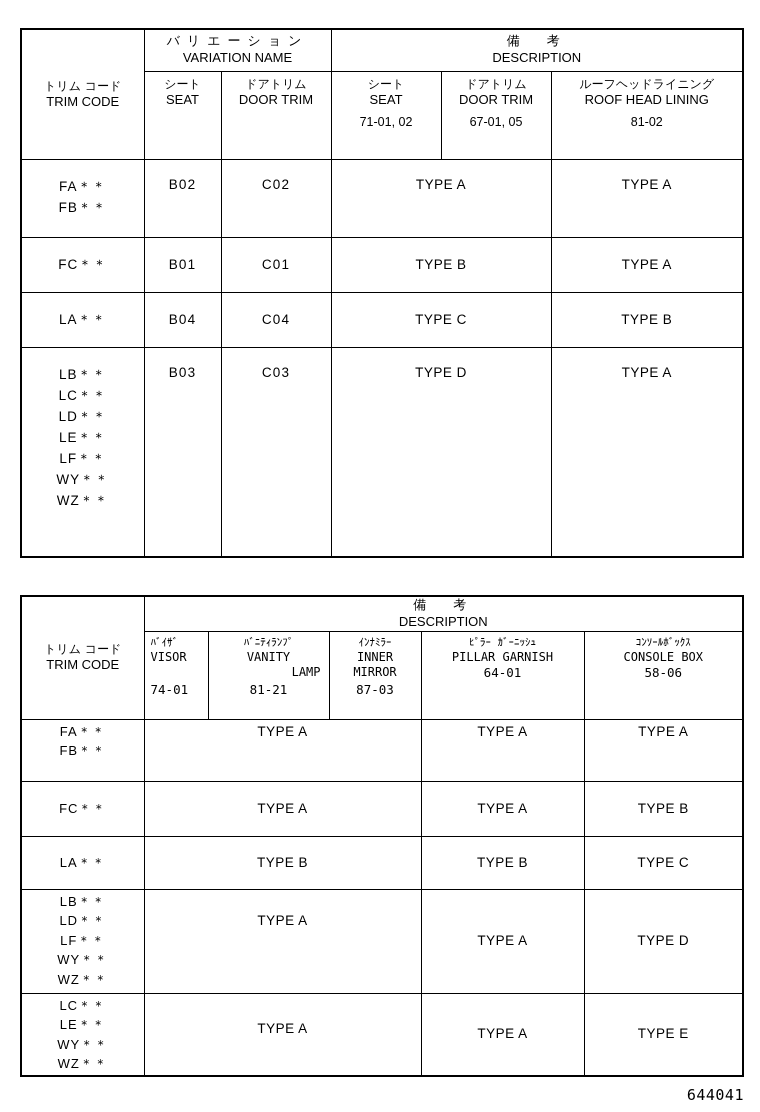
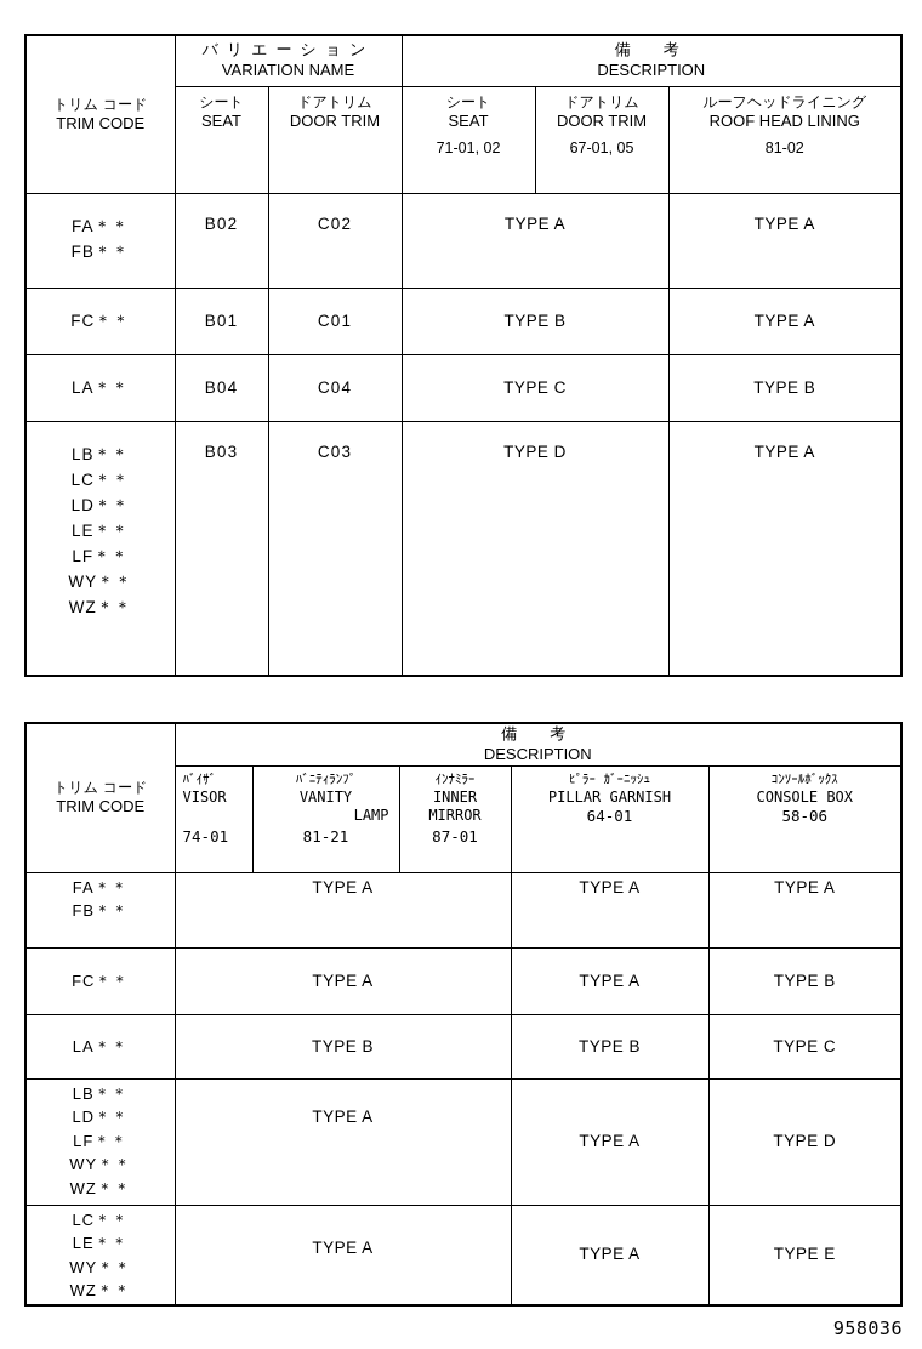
  トリム コード TRIM CODE	バリエーション VARIATION NAME	備 考 DESCRIPTION
  シート SEAT	ドアトリム DOOR TRIM	シート SEAT 71-01, 02	ドアトリム DOOR TRIM 67-01, 05	ルーフヘッドライニング ROOF HEAD LINING 81-02
  FA＊＊ FB＊＊	B02	C02	TYPE A	TYPE A
  FC＊＊	B01	C01	TYPE B	TYPE A
  LA＊＊	B04	C04	TYPE C	TYPE B
  LB＊＊ LC＊＊ LD＊＊ LE＊＊ LF＊＊ WY＊＊ WZ＊＊	B03	C03	TYPE D	TYPE A
  トリム コード TRIM CODE	備 考 DESCRIPTION
- ﾊﾞｲｻﾞ VISOR 74-01	ﾊﾞﾆﾃｨﾗﾝﾌﾟ VANITY LAMP 81-21	ｲﾝﾅﾐﾗｰ INNER MIRROR 87-03	ﾋﾟﾗｰ ｶﾞｰﾆｯｼｭ PILLAR GARNISH 64-01	ｺﾝｿｰﾙﾎﾞｯｸｽ CONSOLE BOX 58-06
+ ﾊﾞｲｻﾞ VISOR 74-01	ﾊﾞﾆﾃｨﾗﾝﾌﾟ VANITY LAMP 81-21	ｲﾝﾅﾐﾗｰ INNER MIRROR 87-01	ﾋﾟﾗｰ ｶﾞｰﾆｯｼｭ PILLAR GARNISH 64-01	ｺﾝｿｰﾙﾎﾞｯｸｽ CONSOLE BOX 58-06
  FA＊＊ FB＊＊	TYPE A	TYPE A	TYPE A
  FC＊＊	TYPE A	TYPE A	TYPE B
  LA＊＊	TYPE B	TYPE B	TYPE C
  LB＊＊ LD＊＊ LF＊＊ WY＊＊ WZ＊＊	TYPE A	TYPE A	TYPE D
  LC＊＊ LE＊＊ WY＊＊ WZ＊＊	TYPE A	TYPE A	TYPE E
- 644041
+ 958036
